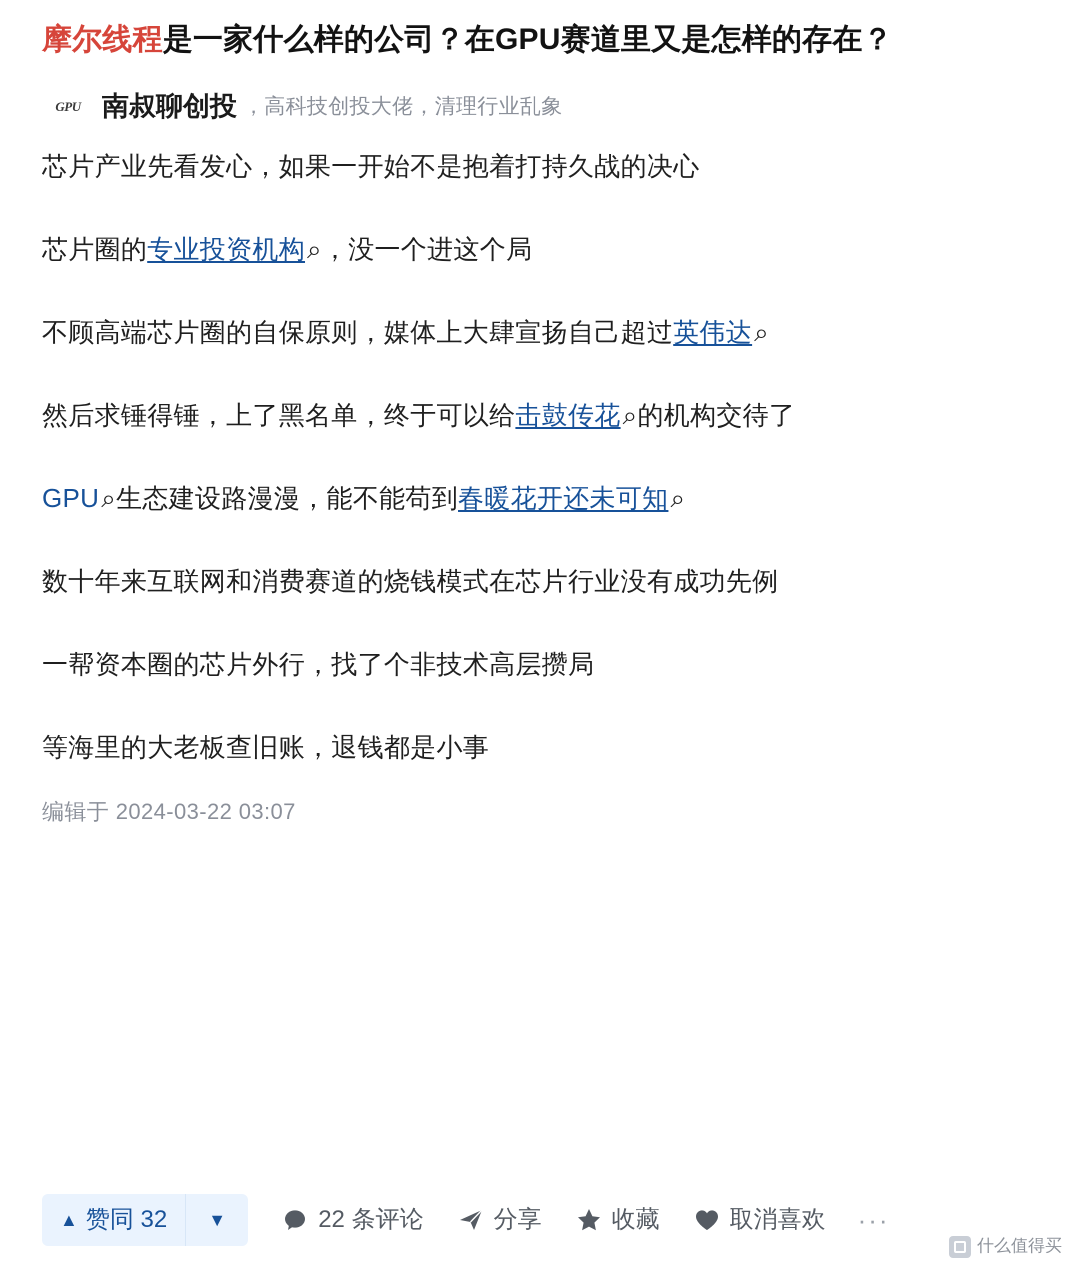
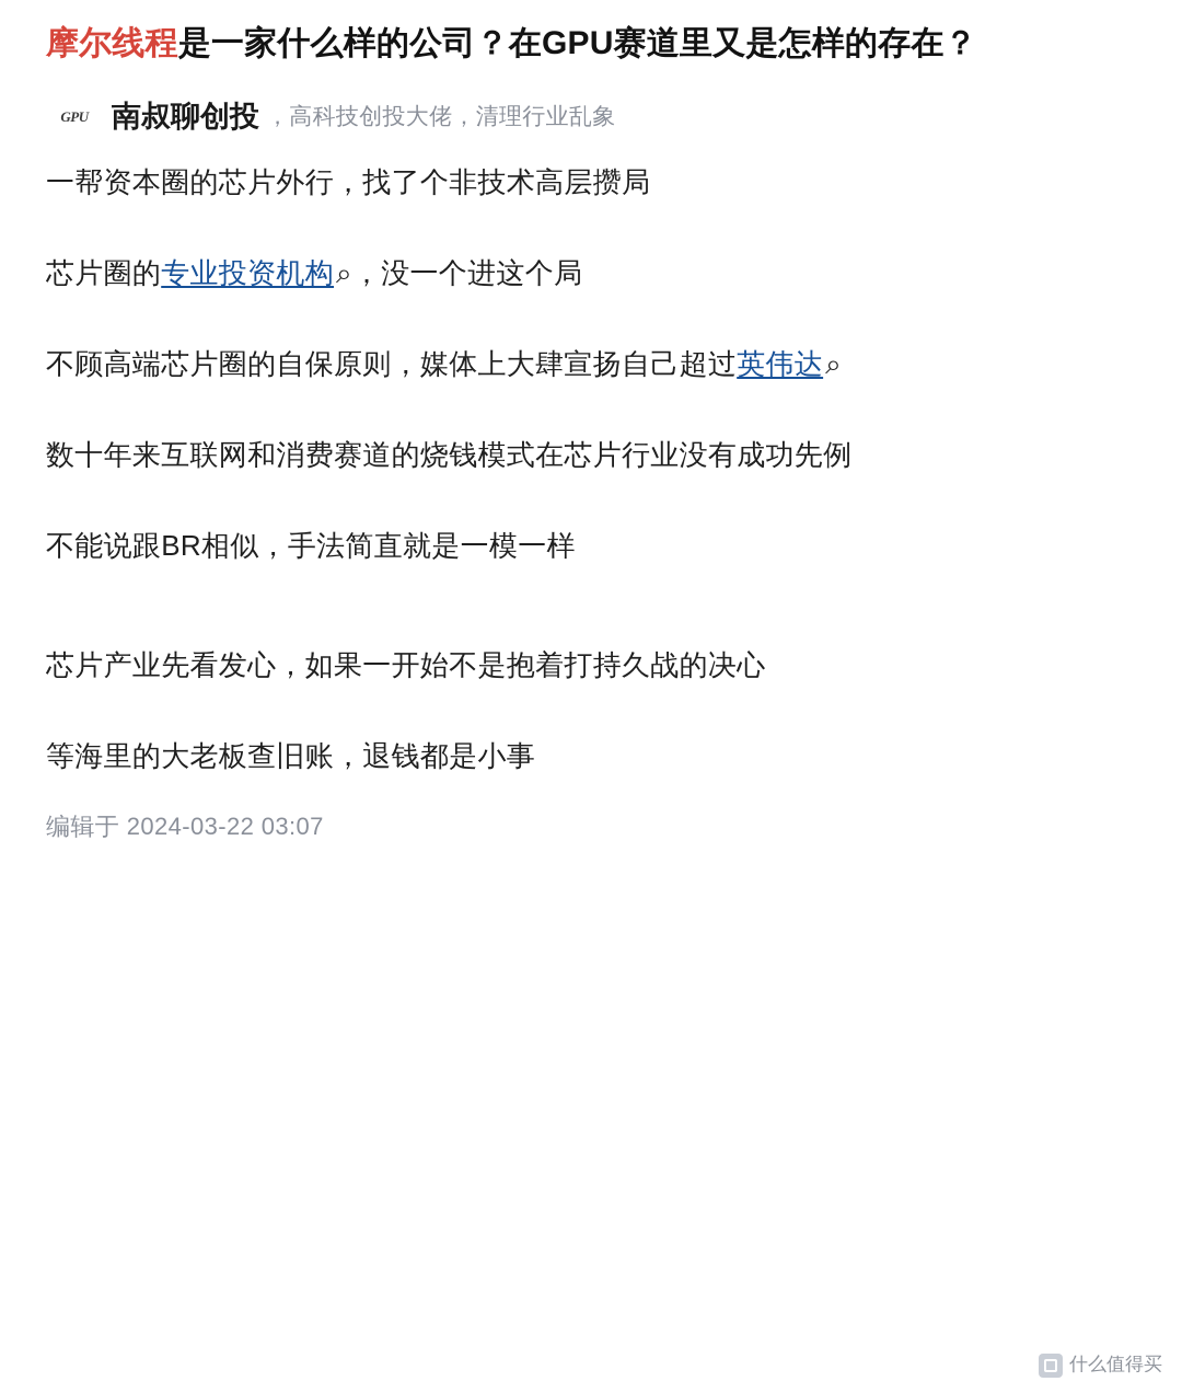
  摩尔线程是一家什么样的公司？在GPU赛道里又是怎样的存在？
  GPU
  南叔聊创投
  ，高科技创投大佬，清理行业乱象
- 芯片产业先看发心，如果一开始不是抱着打持久战的决心
+ 一帮资本圈的芯片外行，找了个非技术高层攒局
  芯片圈的专业投资机构⌕，没一个进这个局
  不顾高端芯片圈的自保原则，媒体上大肆宣扬自己超过英伟达⌕
- 然后求锤得锤，上了黑名单，终于可以给击鼓传花⌕的机构交待了
- GPU⌕生态建设路漫漫，能不能苟到春暖花开还未可知⌕
  数十年来互联网和消费赛道的烧钱模式在芯片行业没有成功先例
+ 不能说跟BR相似，手法简直就是一模一样
- 一帮资本圈的芯片外行，找了个非技术高层攒局
+ 芯片产业先看发心，如果一开始不是抱着打持久战的决心
  等海里的大老板查旧账，退钱都是小事
  编辑于 2024-03-22 03:07
- ▲
- 赞同 32
- ▼
- 22 条评论
- 分享
- 收藏
- 取消喜欢
- ···
  什么值得买
